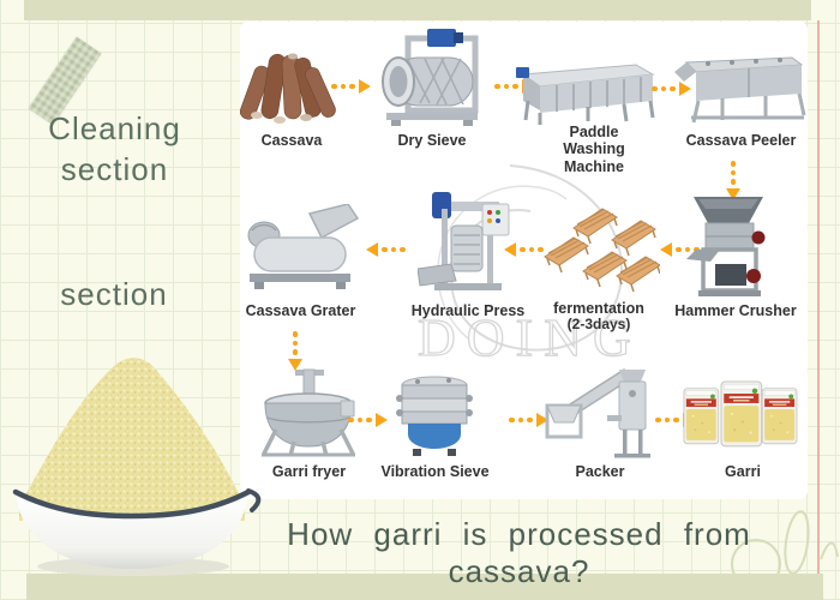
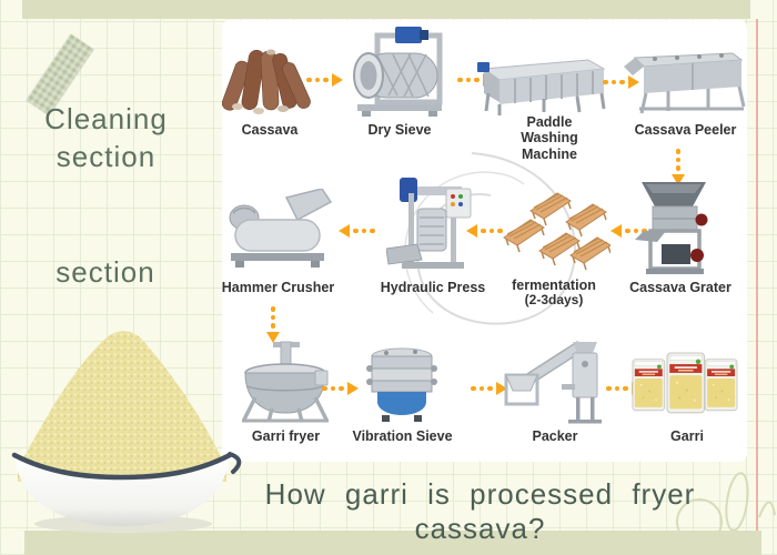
- DOING
  Cleaning
  section
  section
  Cassava
  Dry Sieve
  Paddle
  Washing Machine
  Cassava Peeler
- Cassava Grater
+ Hammer Crusher
  Hydraulic Press
  fermentation
  (2-3days)
- Hammer Crusher
+ Cassava Grater
  Garri fryer
  Vibration Sieve
  Packer
  Garri
- How garri is processed from cassava?
+ How garri is processed fryer cassava?
